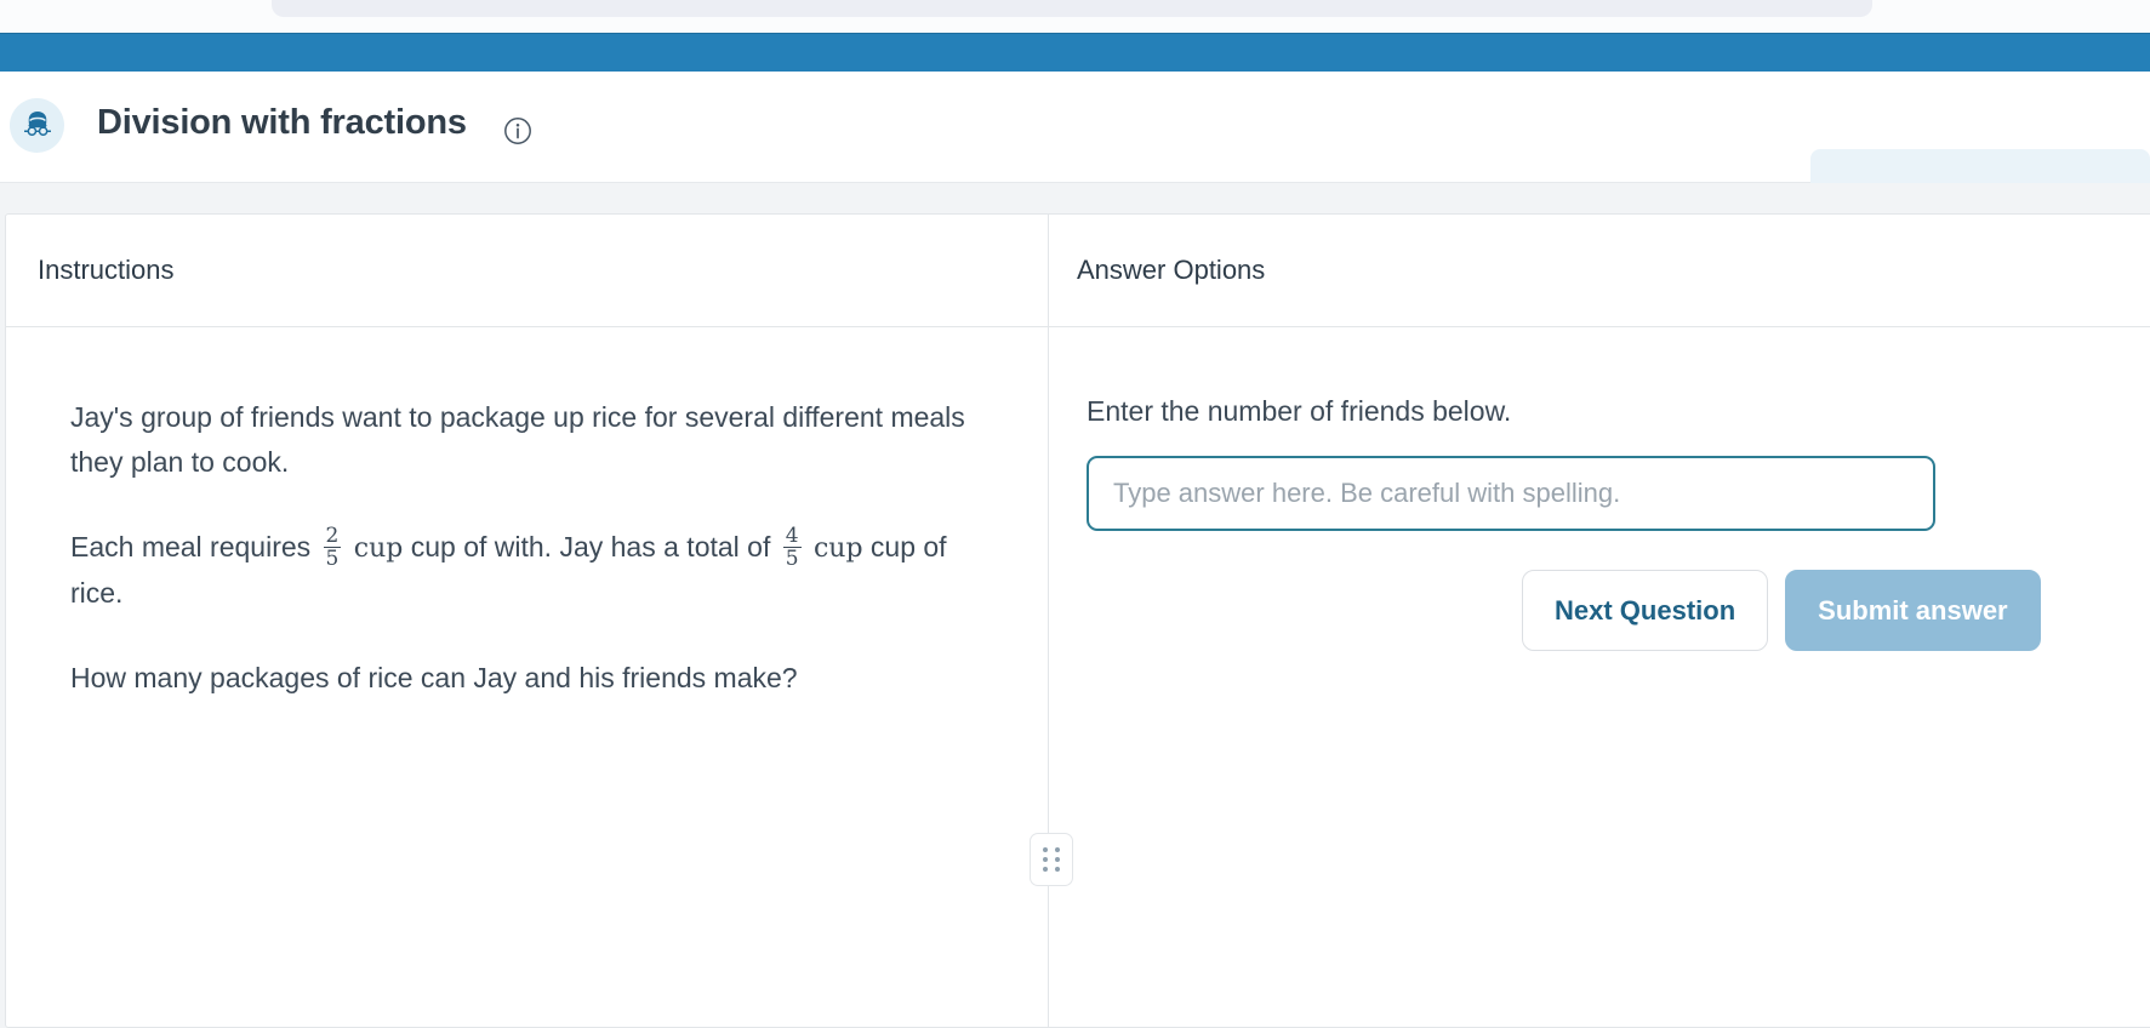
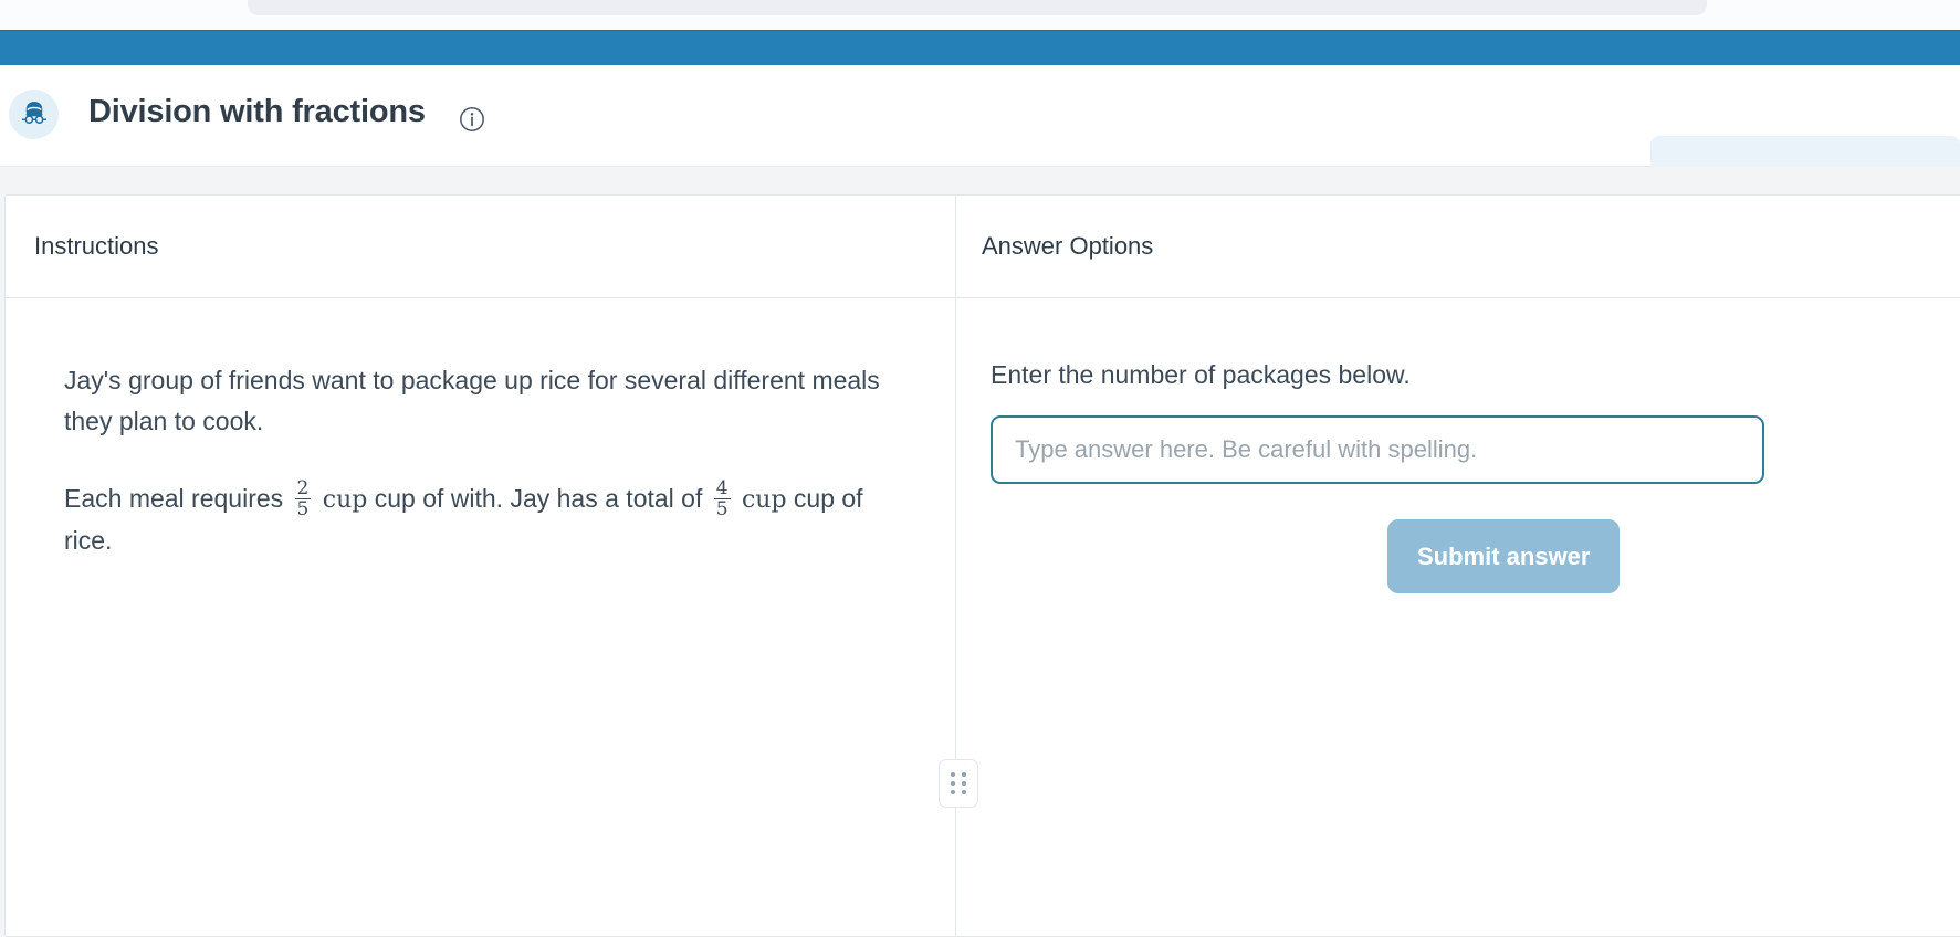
  Division with fractions
  Instructions
  Jay's group of friends want to package up rice for several different meals they plan to cook.
  Each meal requires
  2
  5
  cup cup of with. Jay has a total of
  4
  5
  cup cup of rice.
- How many packages of rice can Jay and his friends make?
  Answer Options
- Enter the number of friends below.
+ Enter the number of packages below.
  Type answer here. Be careful with spelling.
- Next Question
  Submit answer
